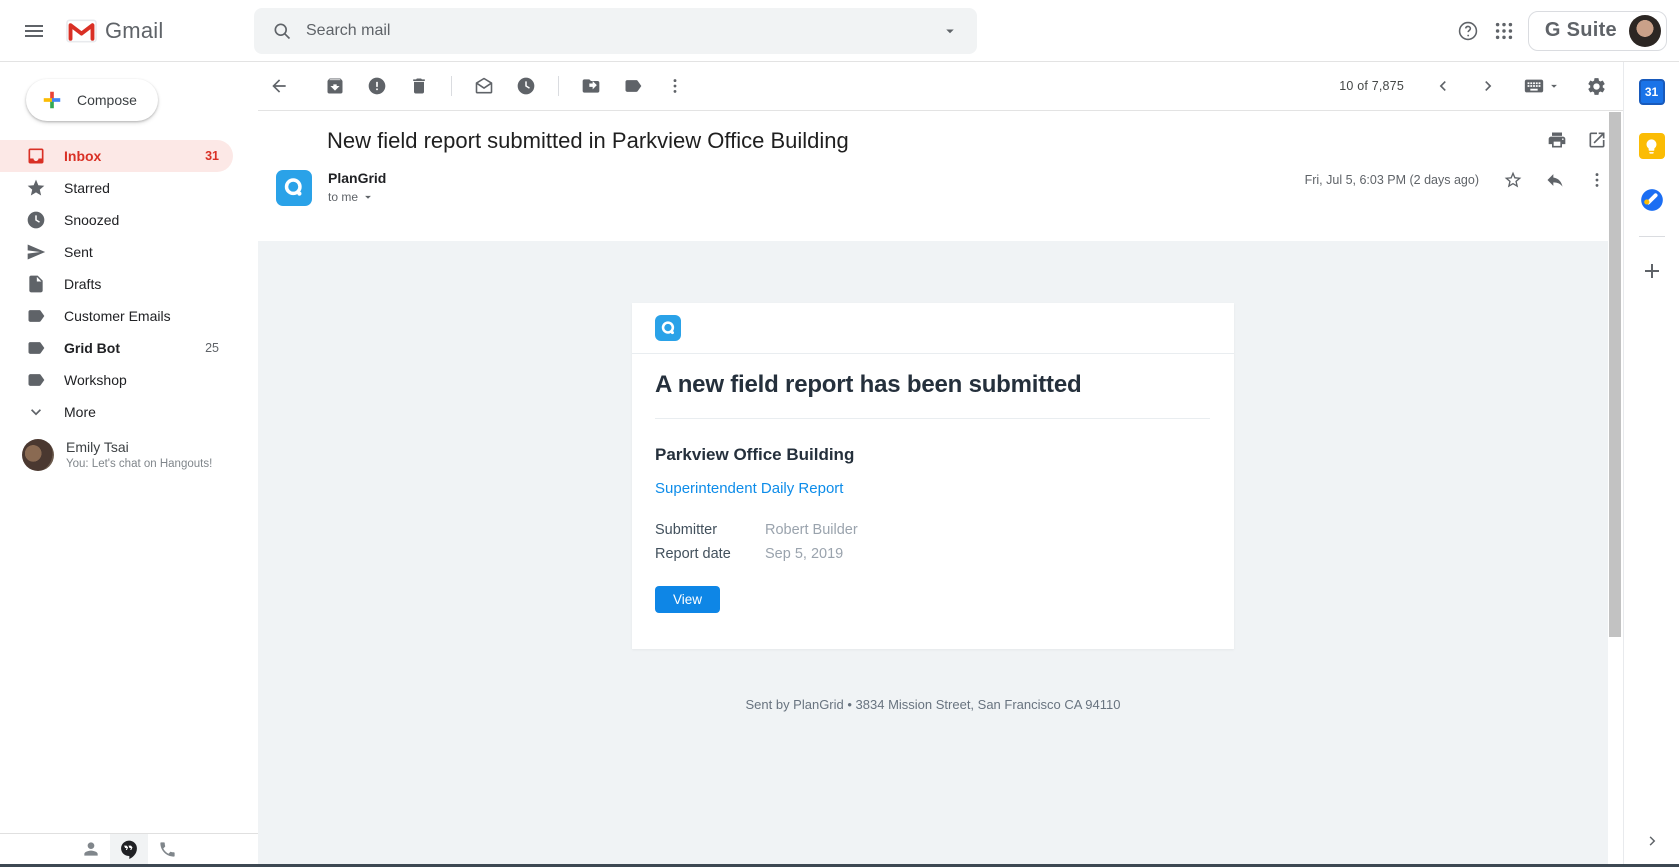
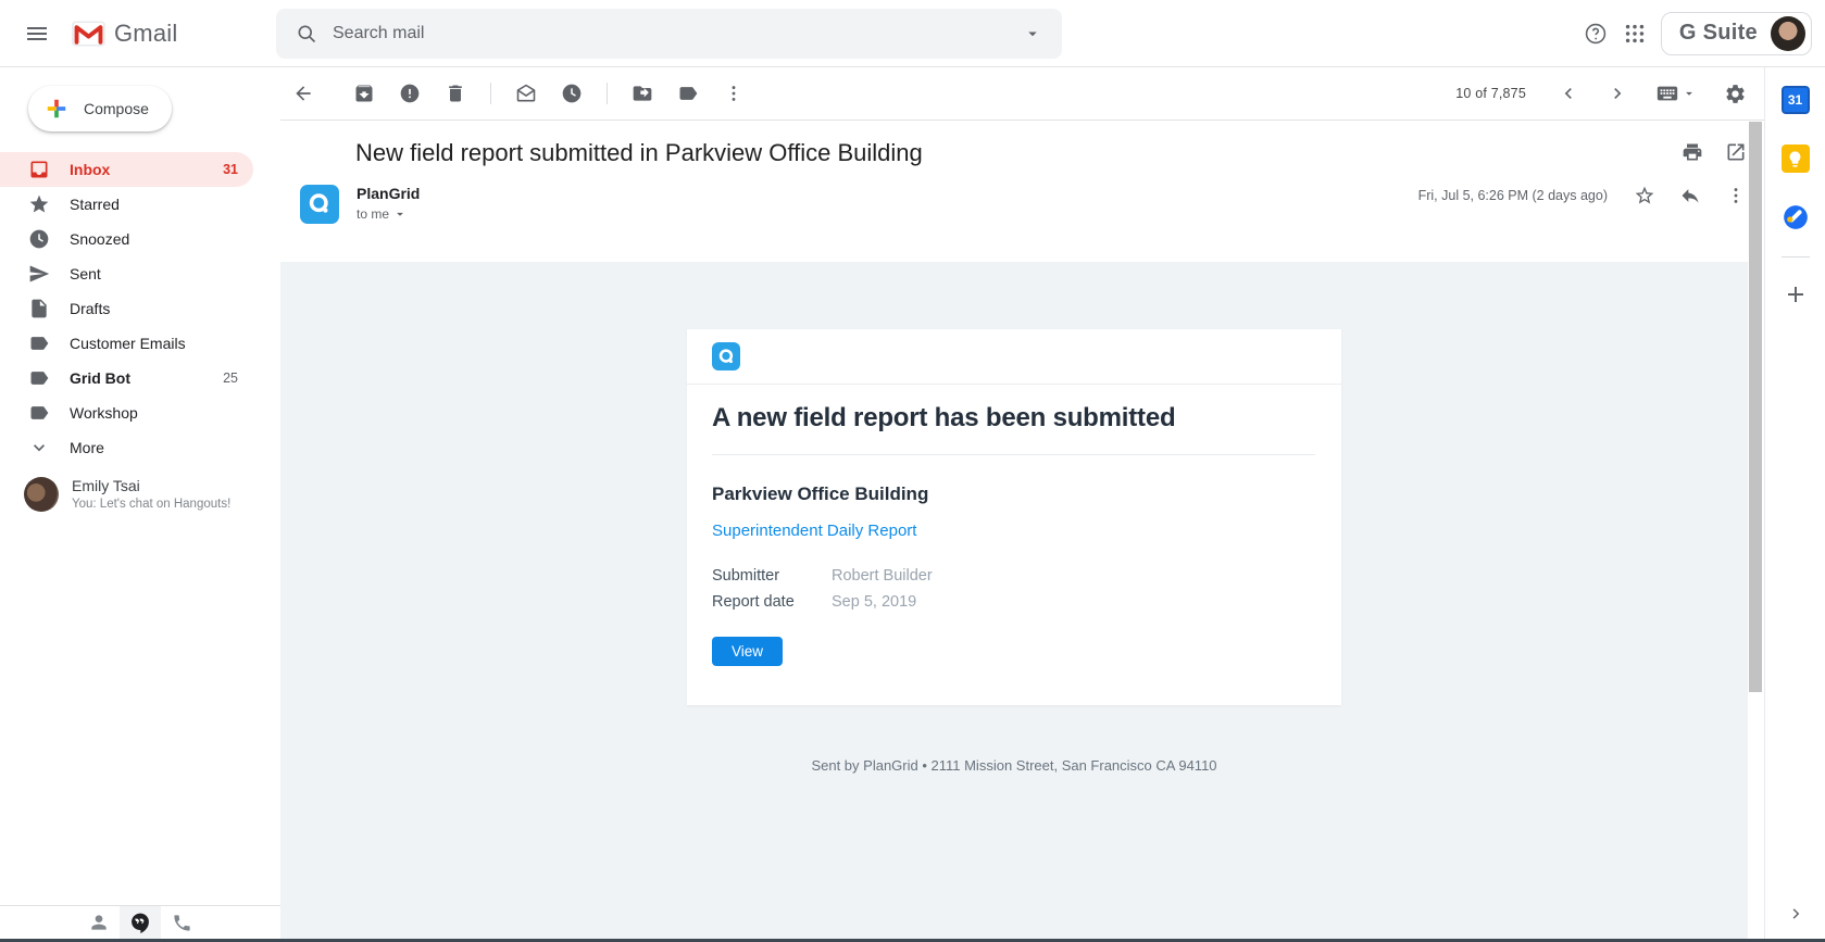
  Gmail
  Search mail
  G Suite
  Compose
  Inbox
  31
  Starred
  Snoozed
  Sent
  Drafts
  Customer Emails
  Grid Bot
  25
  Workshop
  More
  Emily Tsai
  You: Let's chat on Hangouts!
  10 of 7,875
  New field report submitted in Parkview Office Building
  PlanGrid
  to me
- Fri, Jul 5, 6:03 PM (2 days ago)
+ Fri, Jul 5, 6:26 PM (2 days ago)
  A new field report has been submitted
  Parkview Office Building
  Superintendent Daily Report
  Submitter
  Robert Builder
  Report date
  Sep 5, 2019
  View
- Sent by PlanGrid • 3834 Mission Street, San Francisco CA 94110
+ Sent by PlanGrid • 2111 Mission Street, San Francisco CA 94110
  31
